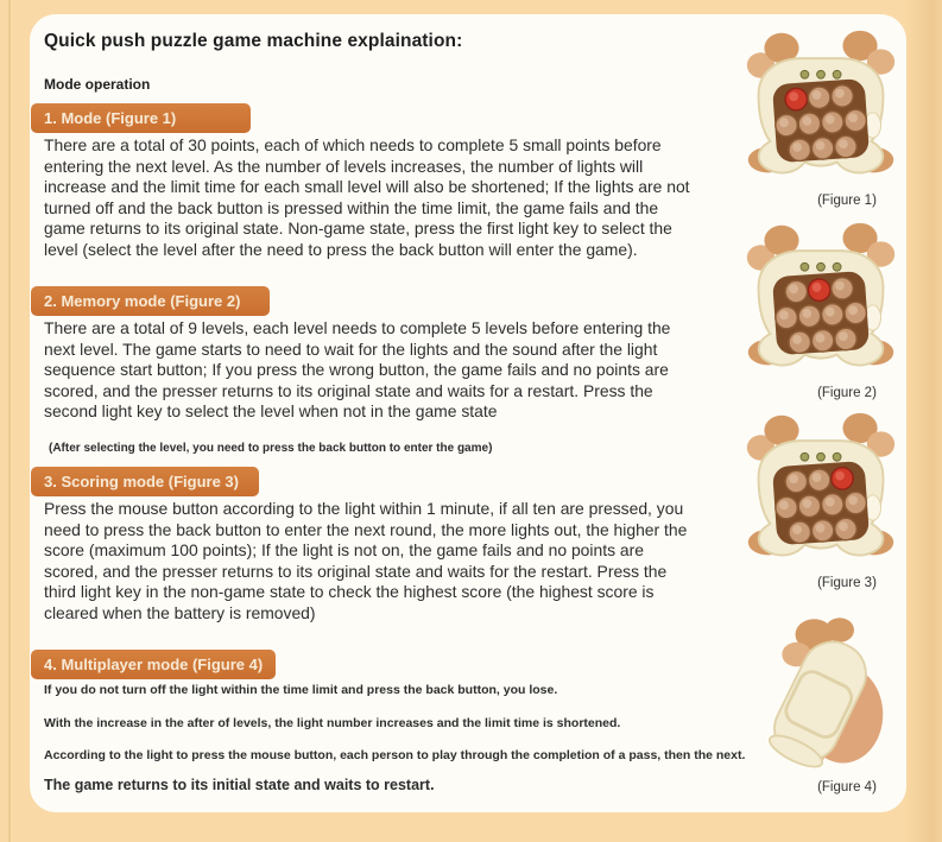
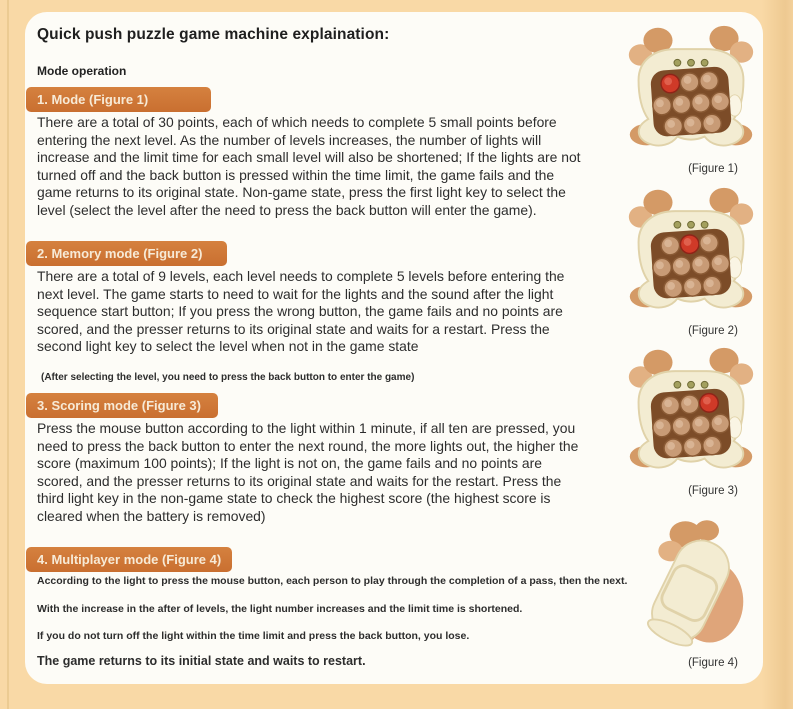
  Quick push puzzle game machine explaination:
  Mode operation
  1. Mode (Figure 1)
  There are a total of 30 points, each of which needs to complete 5 small points before entering the next level. As the number of levels increases, the number of lights will increase and the limit time for each small level will also be shortened; If the lights are not turned off and the back button is pressed within the time limit, the game fails and the game returns to its original state. Non-game state, press the first light key to select the level (select the level after the need to press the back button will enter the game).
  2. Memory mode (Figure 2)
  There are a total of 9 levels, each level needs to complete 5 levels before entering the next level. The game starts to need to wait for the lights and the sound after the light sequence start button; If you press the wrong button, the game fails and no points are scored, and the presser returns to its original state and waits for a restart. Press the second light key to select the level when not in the game state
  (After selecting the level, you need to press the back button to enter the game)
  3. Scoring mode (Figure 3)
  Press the mouse button according to the light within 1 minute, if all ten are pressed, you need to press the back button to enter the next round, the more lights out, the higher the score (maximum 100 points); If the light is not on, the game fails and no points are scored, and the presser returns to its original state and waits for the restart. Press the third light key in the non-game state to check the highest score (the highest score is cleared when the battery is removed)
  4. Multiplayer mode (Figure 4)
- If you do not turn off the light within the time limit and press the back button, you lose.
+ According to the light to press the mouse button, each person to play through the completion of a pass, then the next.
  With the increase in the after of levels, the light number increases and the limit time is shortened.
- According to the light to press the mouse button, each person to play through the completion of a pass, then the next.
+ If you do not turn off the light within the time limit and press the back button, you lose.
  The game returns to its initial state and waits to restart.
  (Figure 1)
  (Figure 2)
  (Figure 3)
  (Figure 4)
